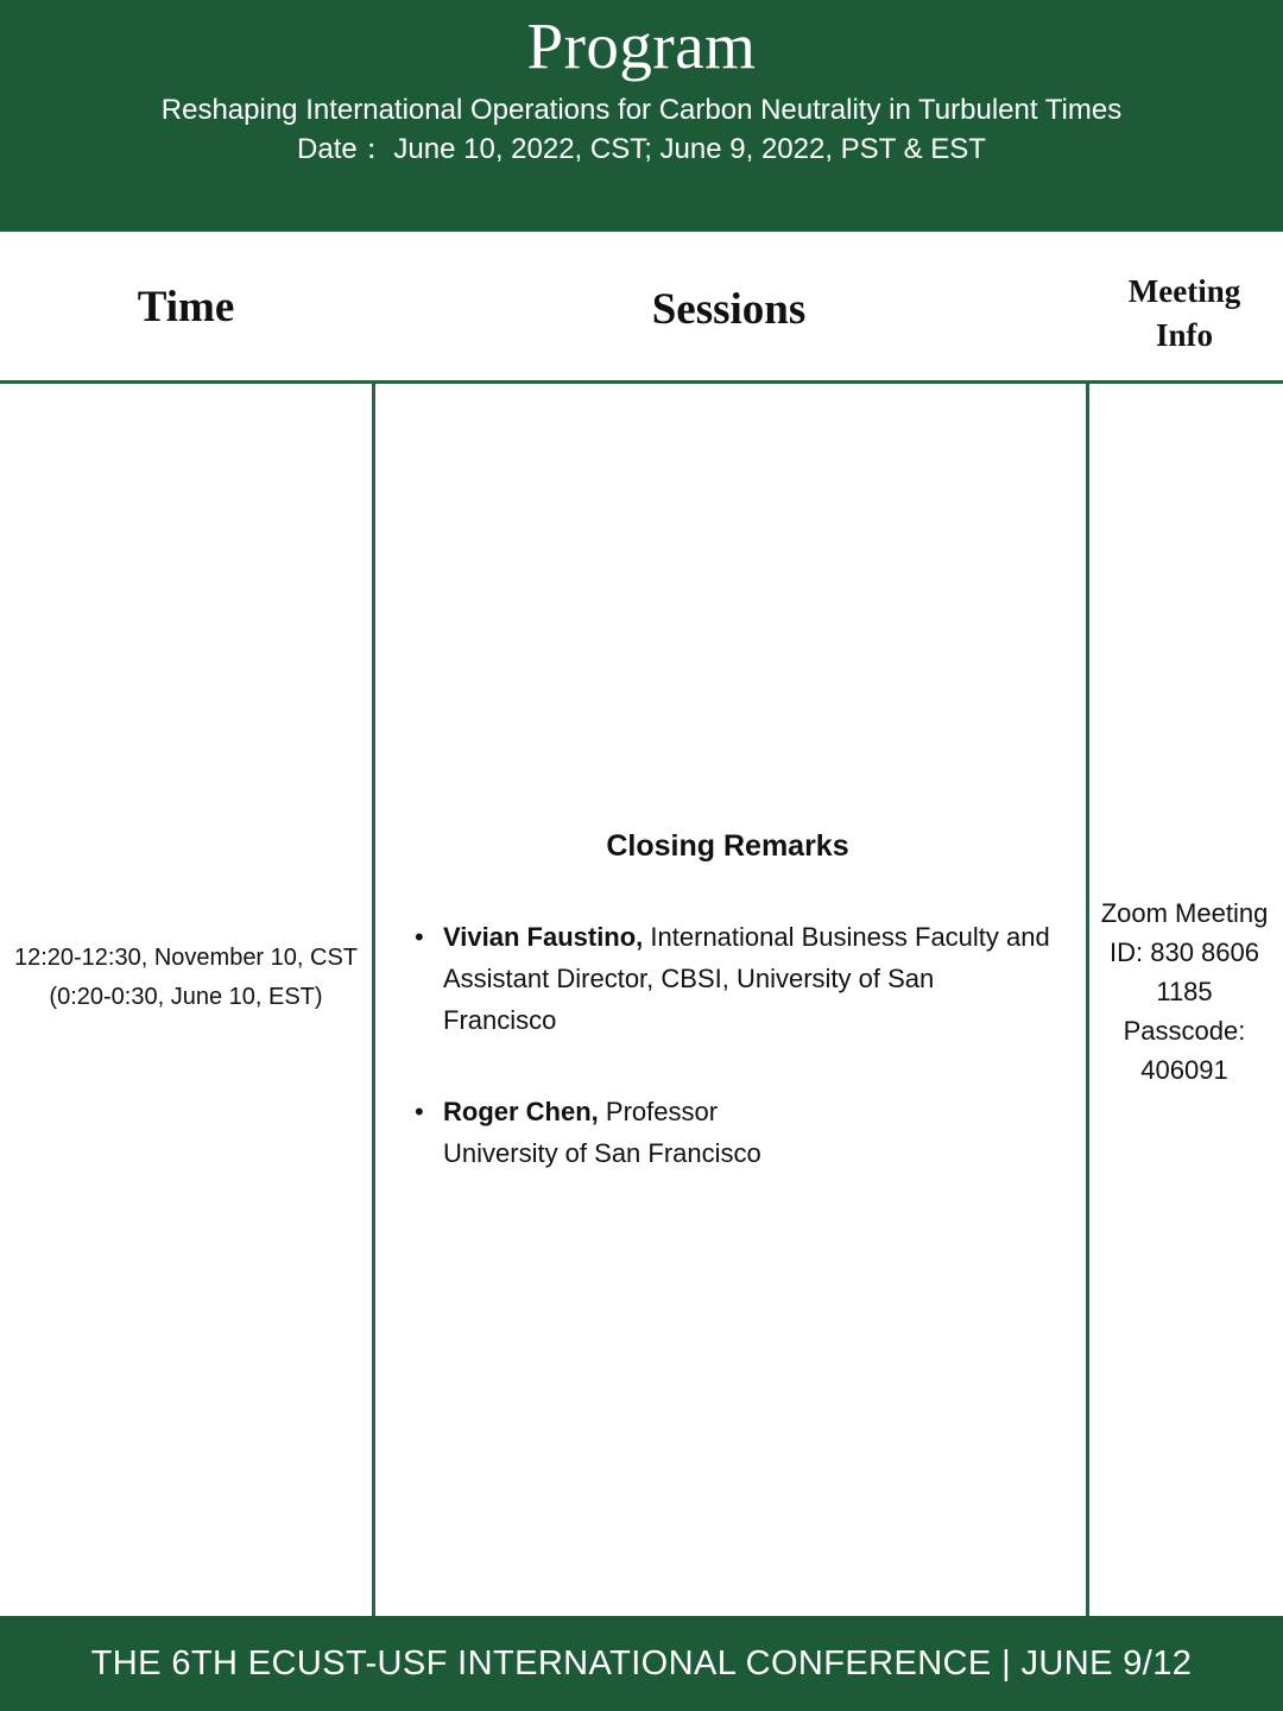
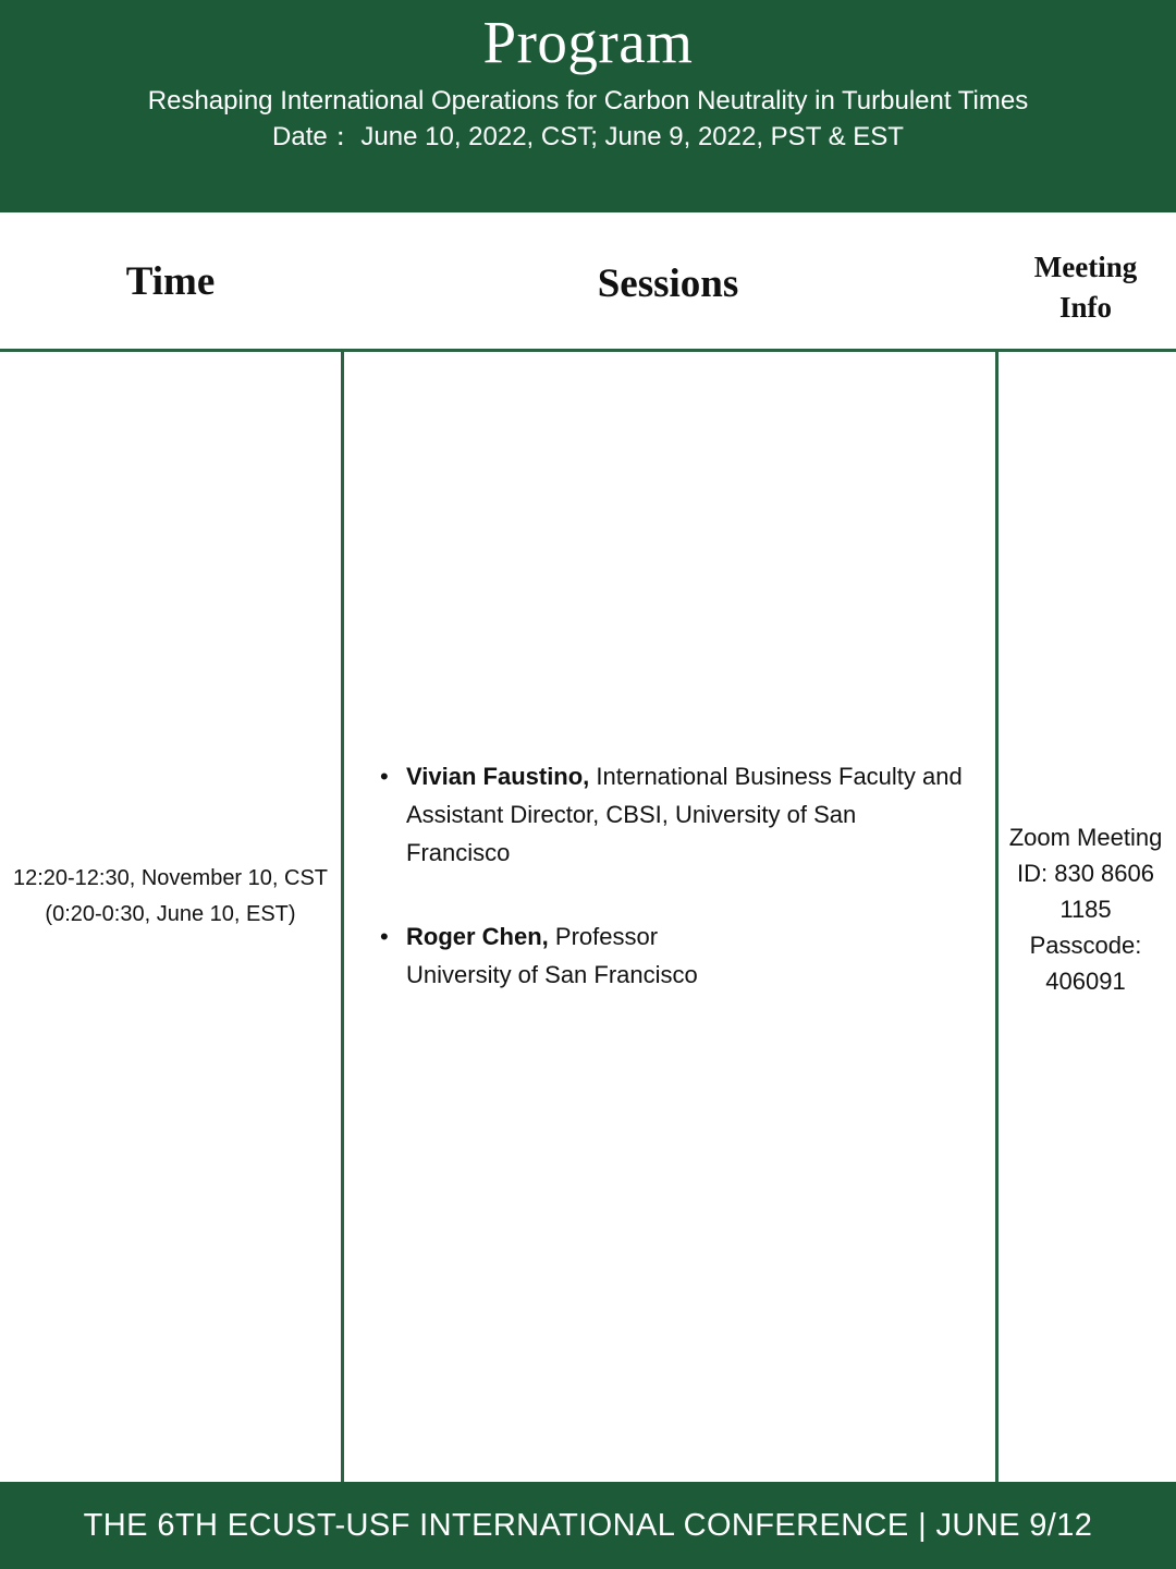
  Program
  Reshaping International Operations for Carbon Neutrality in Turbulent Times
  Date： June 10, 2022, CST; June 9, 2022, PST & EST
  Time
  Sessions
  Meeting
  Info
  12:20-12:30, November 10, CST
  (0:20-0:30, June 10, EST)
- Closing Remarks
  •
  Vivian Faustino, International Business Faculty and Assistant Director, CBSI, University of San Francisco
  •
  Roger Chen, Professor
  University of San Francisco
  Zoom Meeting
  ID: 830 8606
  1185
  Passcode:
  406091
  THE 6TH ECUST-USF INTERNATIONAL CONFERENCE | JUNE 9/12
